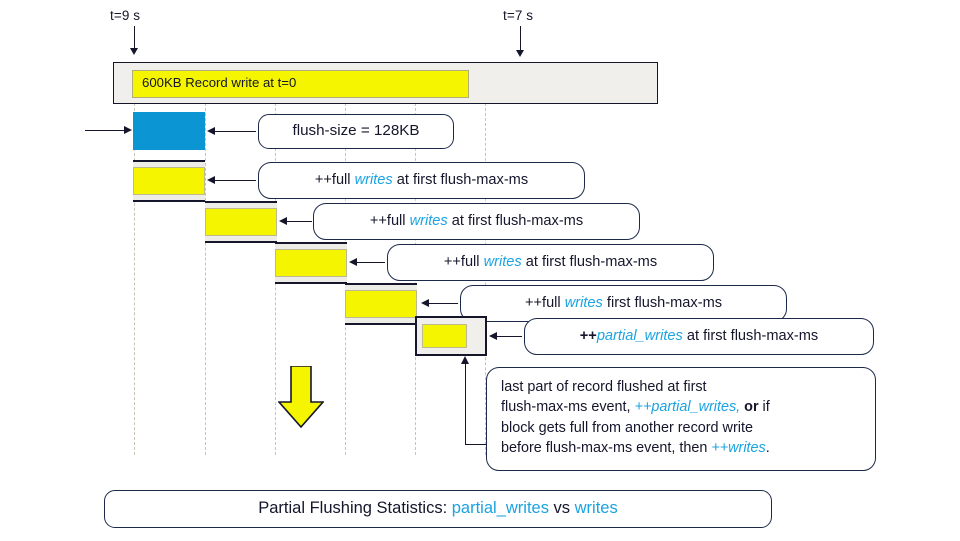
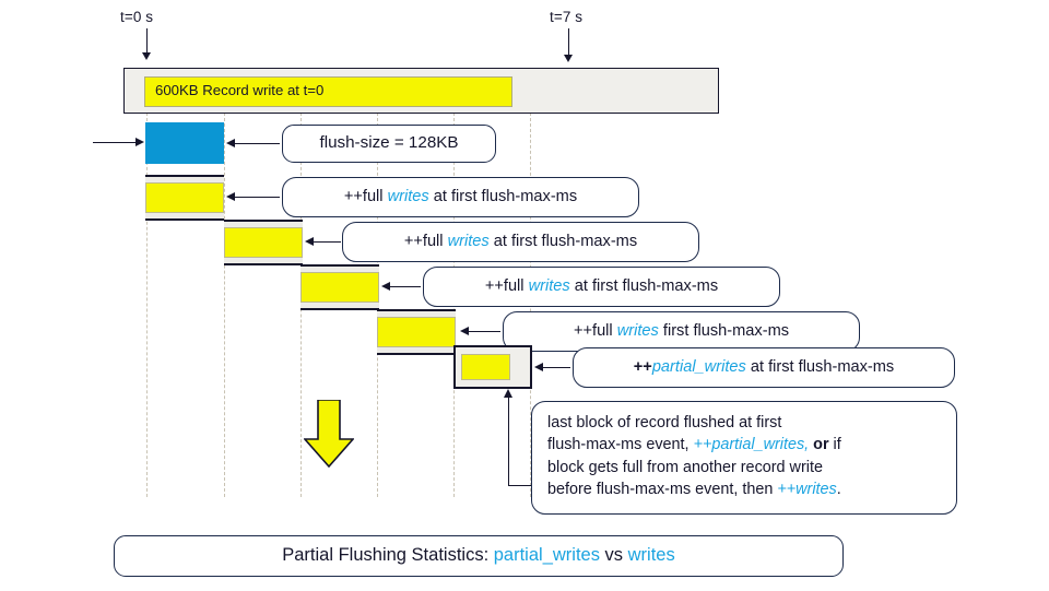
- t=9 s
+ t=0 s
  t=7 s
  600KB Record write at t=0
  flush-size = 128KB
  ++full writes at first flush-max-ms
  ++full writes at first flush-max-ms
  ++full writes at first flush-max-ms
  ++full writes first flush-max-ms
  ++partial_writes at first flush-max-ms
- last part of record flushed at first
+ last block of record flushed at first
  flush-max-ms event, ++partial_writes, or if
  block gets full from another record write
  before flush-max-ms event, then ++writes.
  Partial Flushing Statistics: partial_writes vs writes
